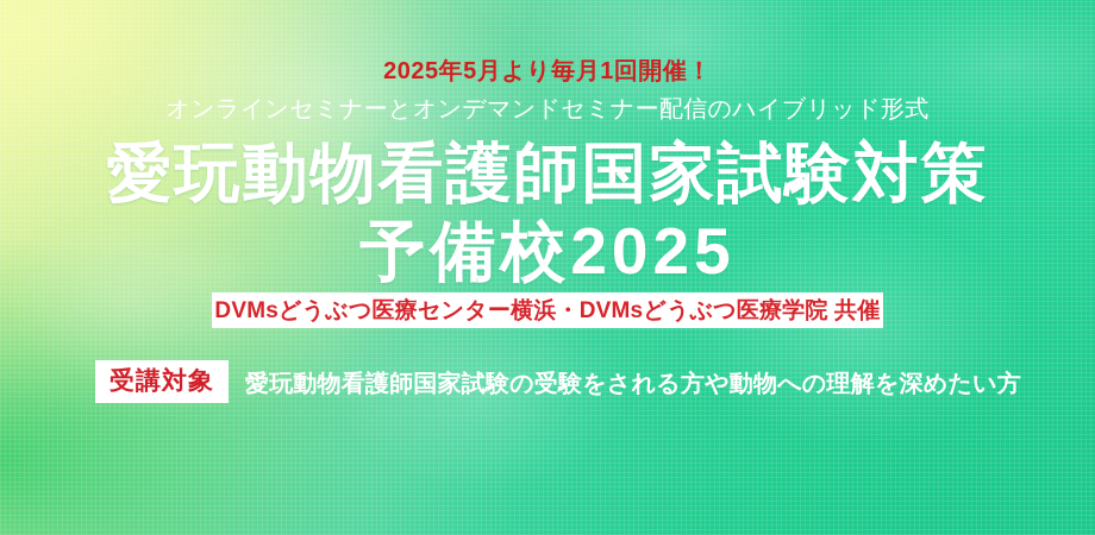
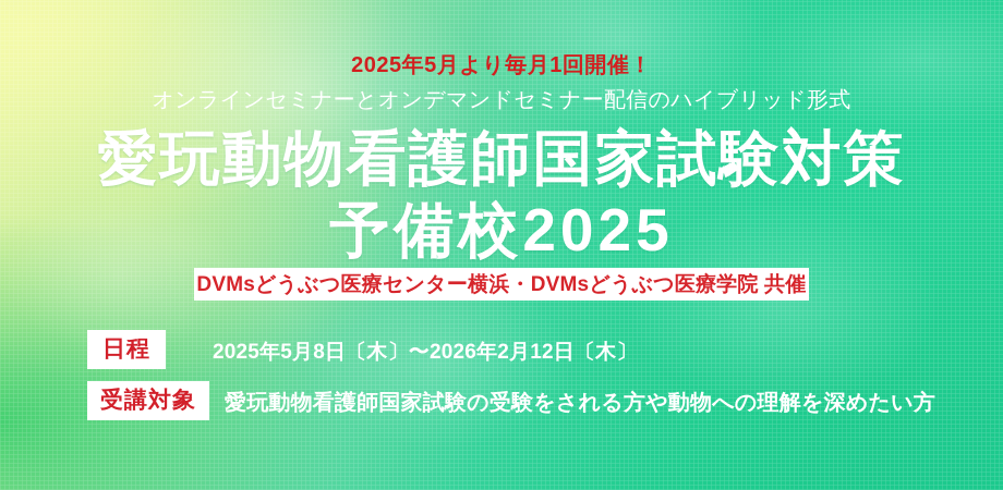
  2025年5月より毎月1回開催！
  オンラインセミナーとオンデマンドセミナー配信のハイブリッド形式
  愛玩動物看護師国家試験対策
  予備校2025
  DVMsどうぶつ医療センター横浜・DVMsどうぶつ医療学院 共催
+ 日程
+ 2025年5月8日〔木〕〜2026年2月12日〔木〕
  受講対象
  愛玩動物看護師国家試験の受験をされる方や動物への理解を深めたい方
